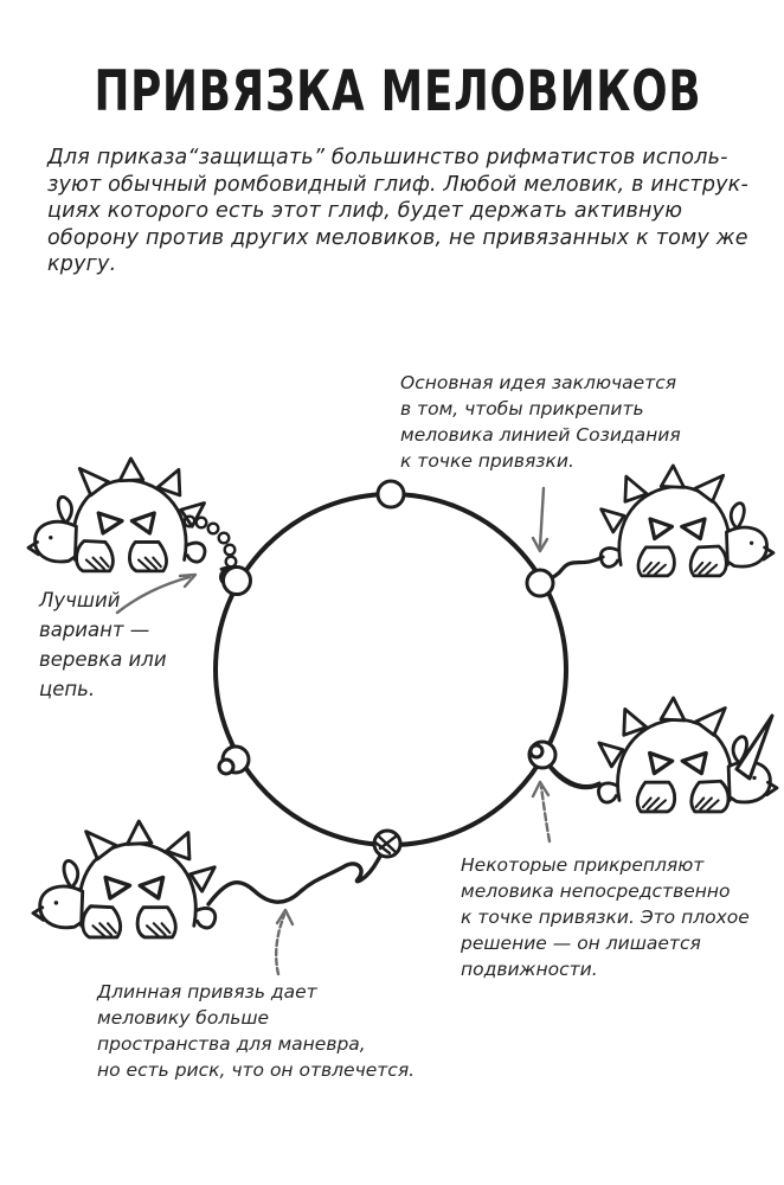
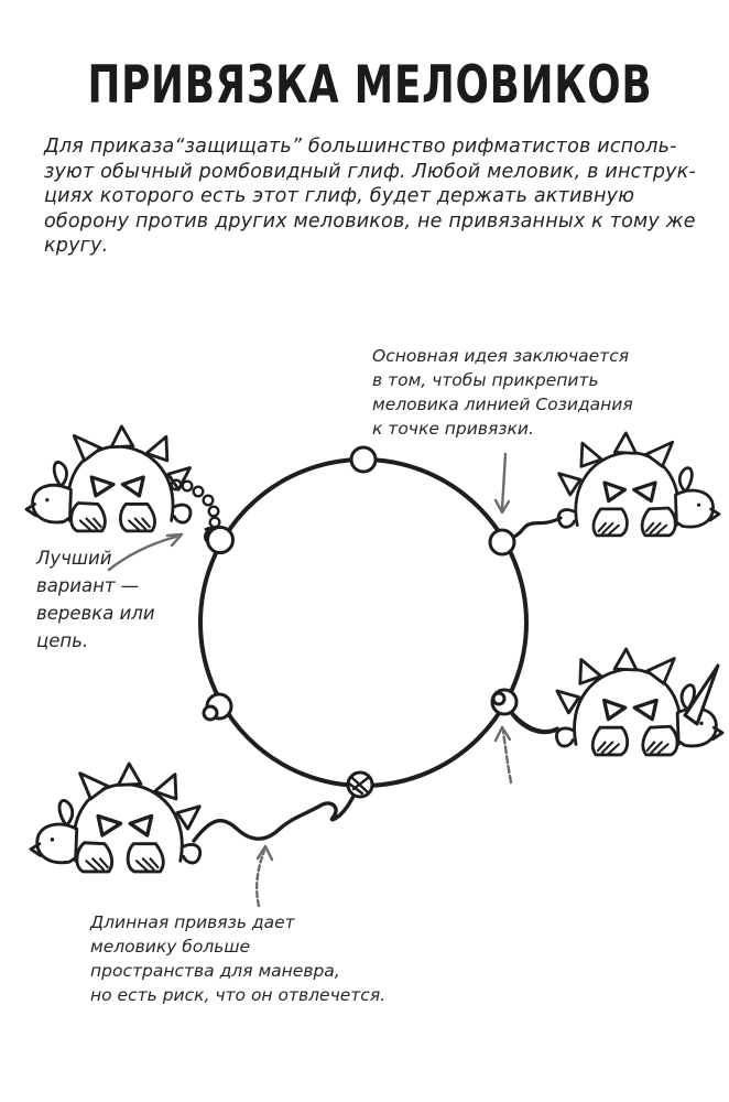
  ПРИВЯЗКА МЕЛОВИКОВ
  Для приказа“защищать” большинство рифматистов исполь-
  зуют обычный ромбовидный глиф. Любой меловик, в инструк-
  циях которого есть этот глиф, будет держать активную
  оборону против других меловиков, не привязанных к тому же
  кругу.
  Основная идея заключается
  в том, чтобы прикрепить
  меловика линией Созидания
  к точке привязки.
  Лучший
  вариант —
  веревка или
  цепь.
- Некоторые прикрепляют
- меловика непосредственно
- к точке привязки. Это плохое
- решение — он лишается
- подвижности.
  Длинная привязь дает
  меловику больше
  пространства для маневра,
  но есть риск, что он отвлечется.
